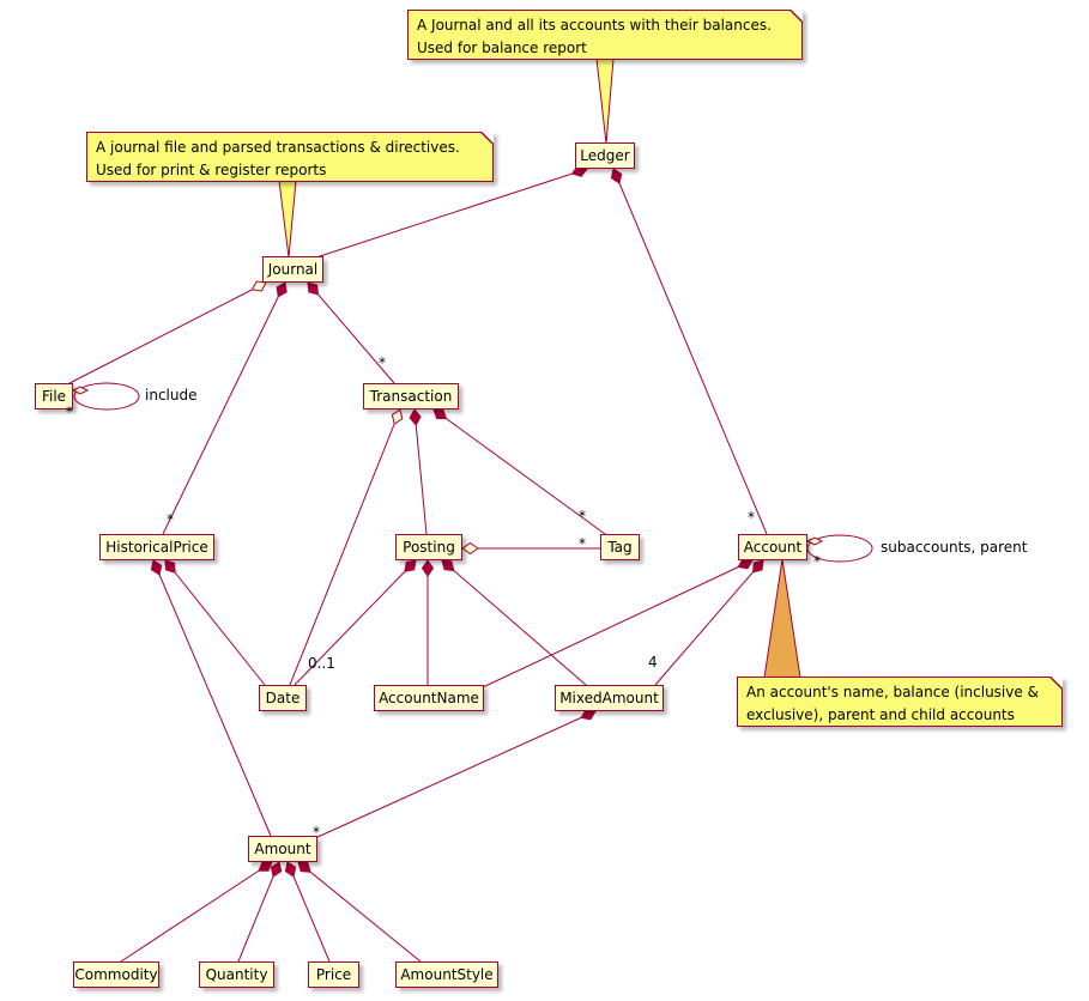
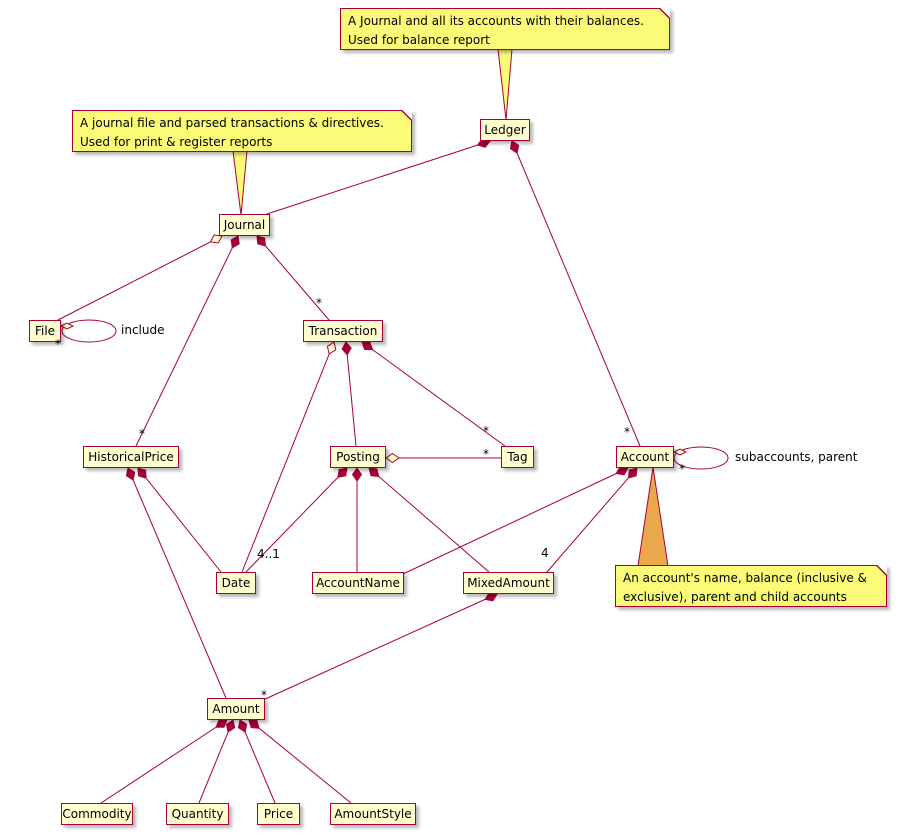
  A Journal and all its accounts with their balances.
  Used for balance report
  A journal file and parsed transactions & directives.
  Used for print & register reports
  An account's name, balance (inclusive &
  exclusive), parent and child accounts
  Ledger
  Journal
  File
  Transaction
  HistoricalPrice
  Posting
  Tag
  Account
  Date
  AccountName
  MixedAmount
  Amount
  Commodity
  Quantity
  Price
  AmountStyle
  include
  *
  *
  *
  *
  *
  *
  *
  subaccounts, parent
- 0..1
+ 4..1
  4
  *
